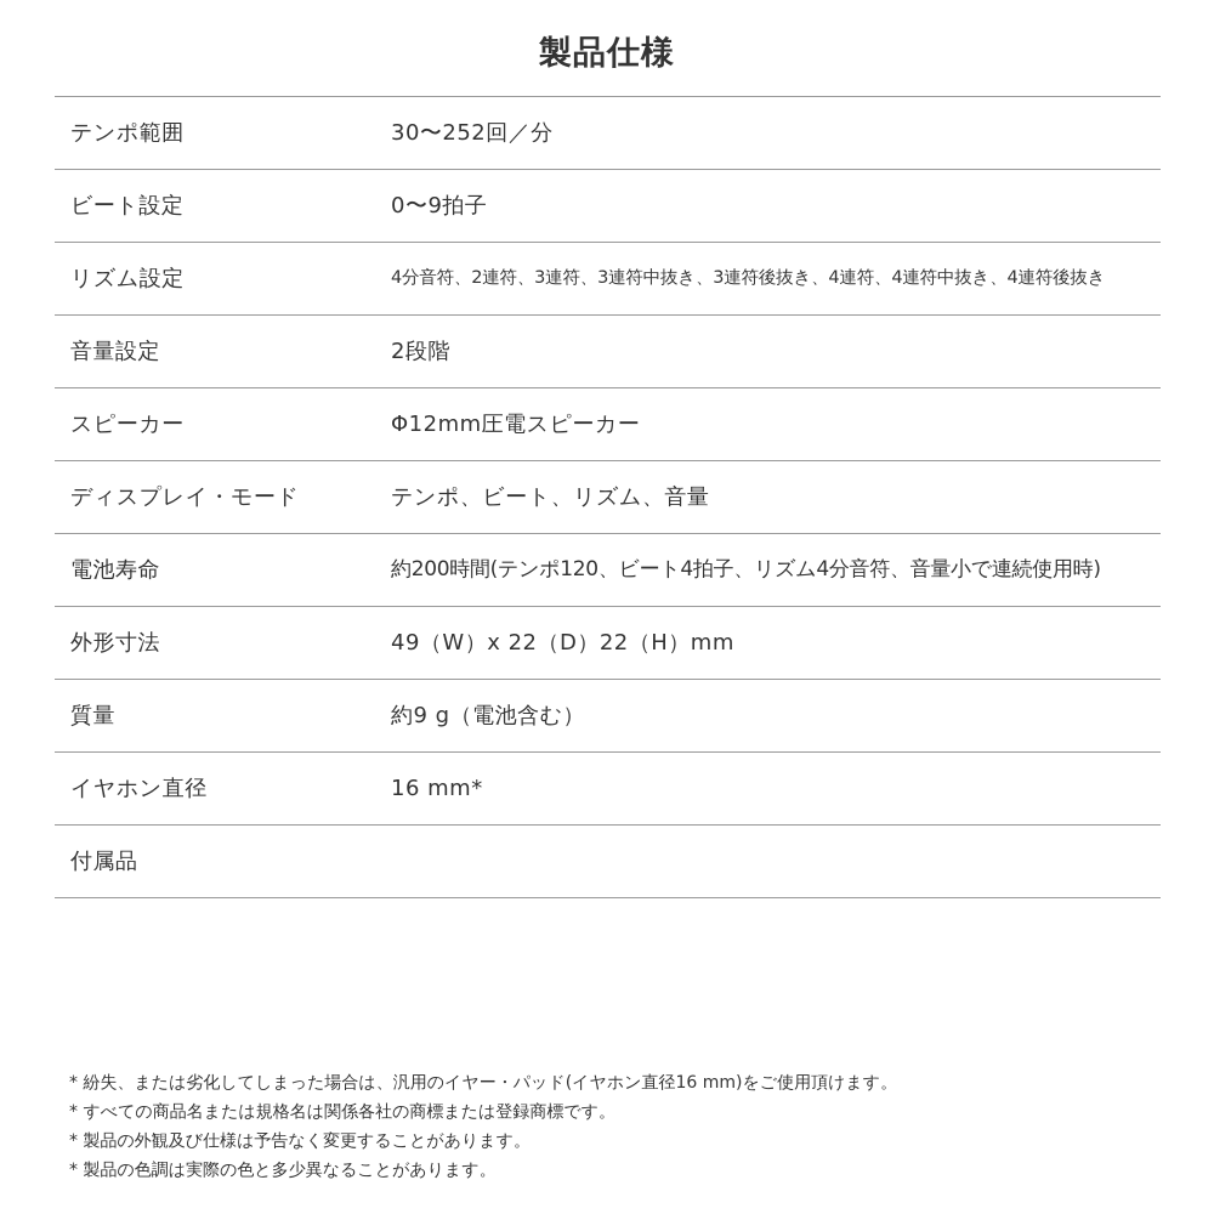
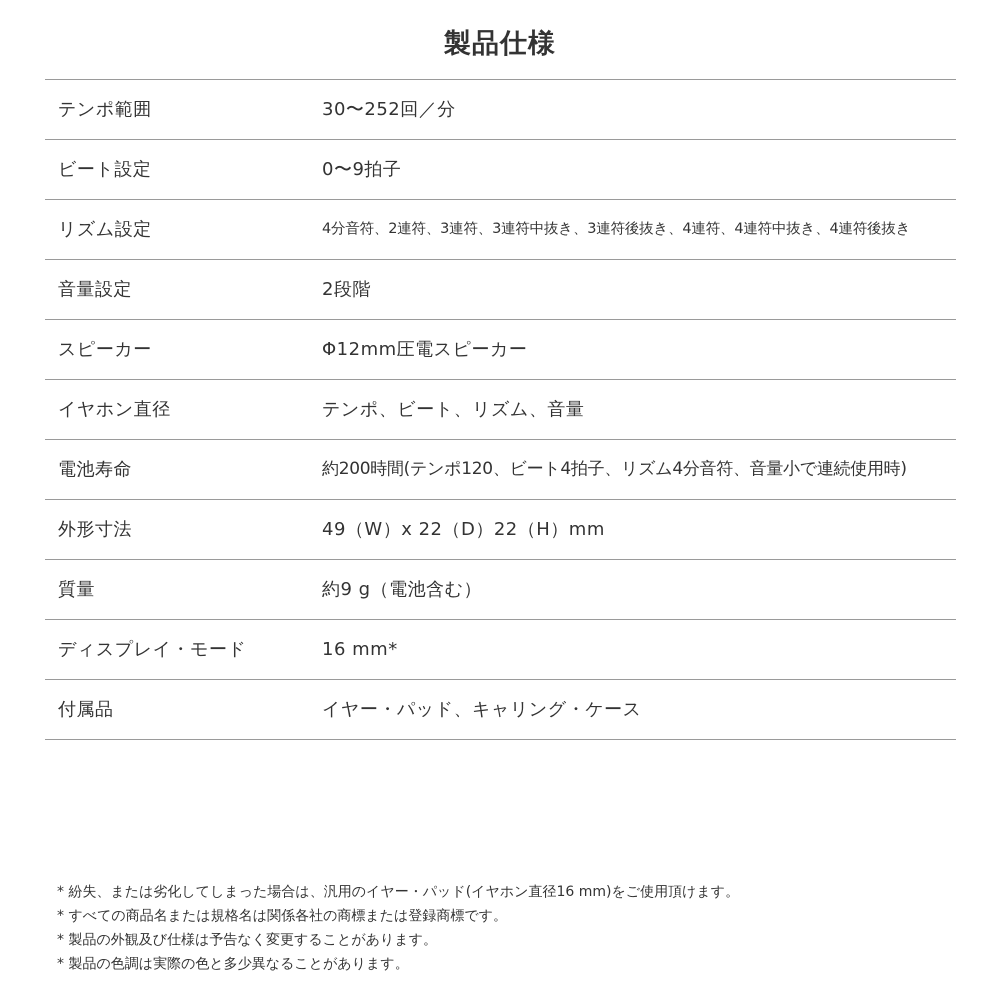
  製品仕様
  テンポ範囲
  30〜252回／分
  ビート設定
  0〜9拍子
  リズム設定
  4分音符、2連符、3連符、3連符中抜き、3連符後抜き、4連符、4連符中抜き、4連符後抜き
  音量設定
  2段階
  スピーカー
  Φ12mm圧電スピーカー
- ディスプレイ・モード
+ イヤホン直径
  テンポ、ビート、リズム、音量
  電池寿命
  約200時間(テンポ120、ビート4拍子、リズム4分音符、音量小で連続使用時)
  外形寸法
  49（W）x 22（D）22（H）mm
  質量
  約9 g（電池含む）
- イヤホン直径
+ ディスプレイ・モード
  16 mm*
  付属品
+ イヤー・パッド、キャリング・ケース
  * 紛失、または劣化してしまった場合は、汎用のイヤー・パッド(イヤホン直径16 mm)をご使用頂けます。
  * すべての商品名または規格名は関係各社の商標または登録商標です。
  * 製品の外観及び仕様は予告なく変更することがあります。
  * 製品の色調は実際の色と多少異なることがあります。
